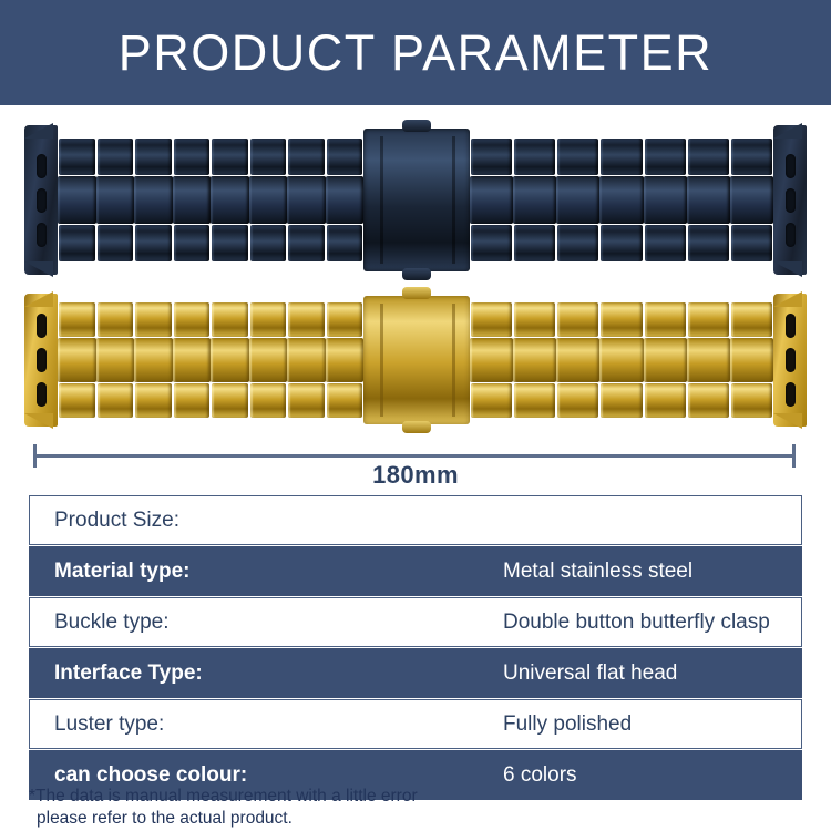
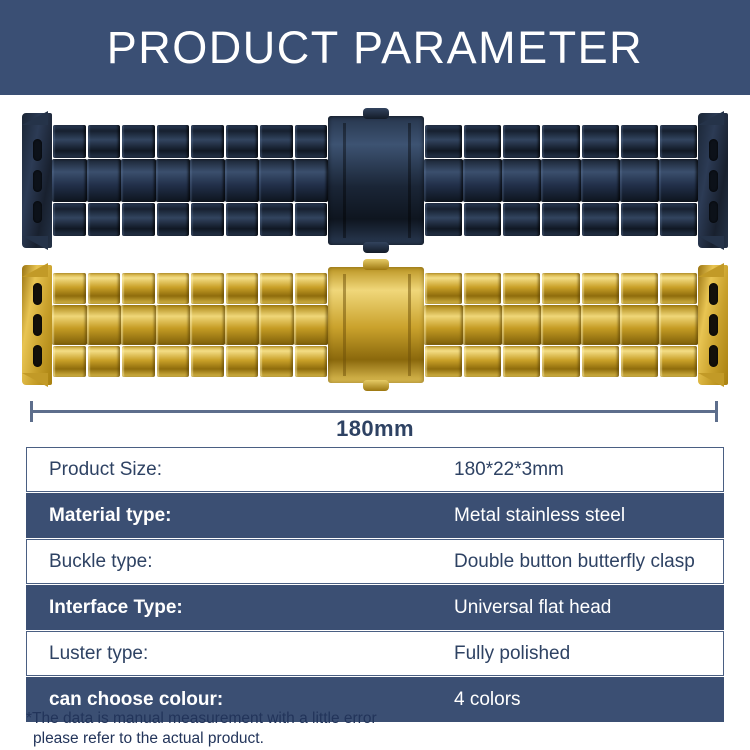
  PRODUCT PARAMETER
  180mm
  Product Size:
+ 180*22*3mm
  Material type:
  Metal stainless steel
  Buckle type:
  Double button butterfly clasp
  Interface Type:
  Universal flat head
  Luster type:
  Fully polished
  can choose colour:
- 6 colors
+ 4 colors
  *The data is manual measurement with a little error
  please refer to the actual product.
